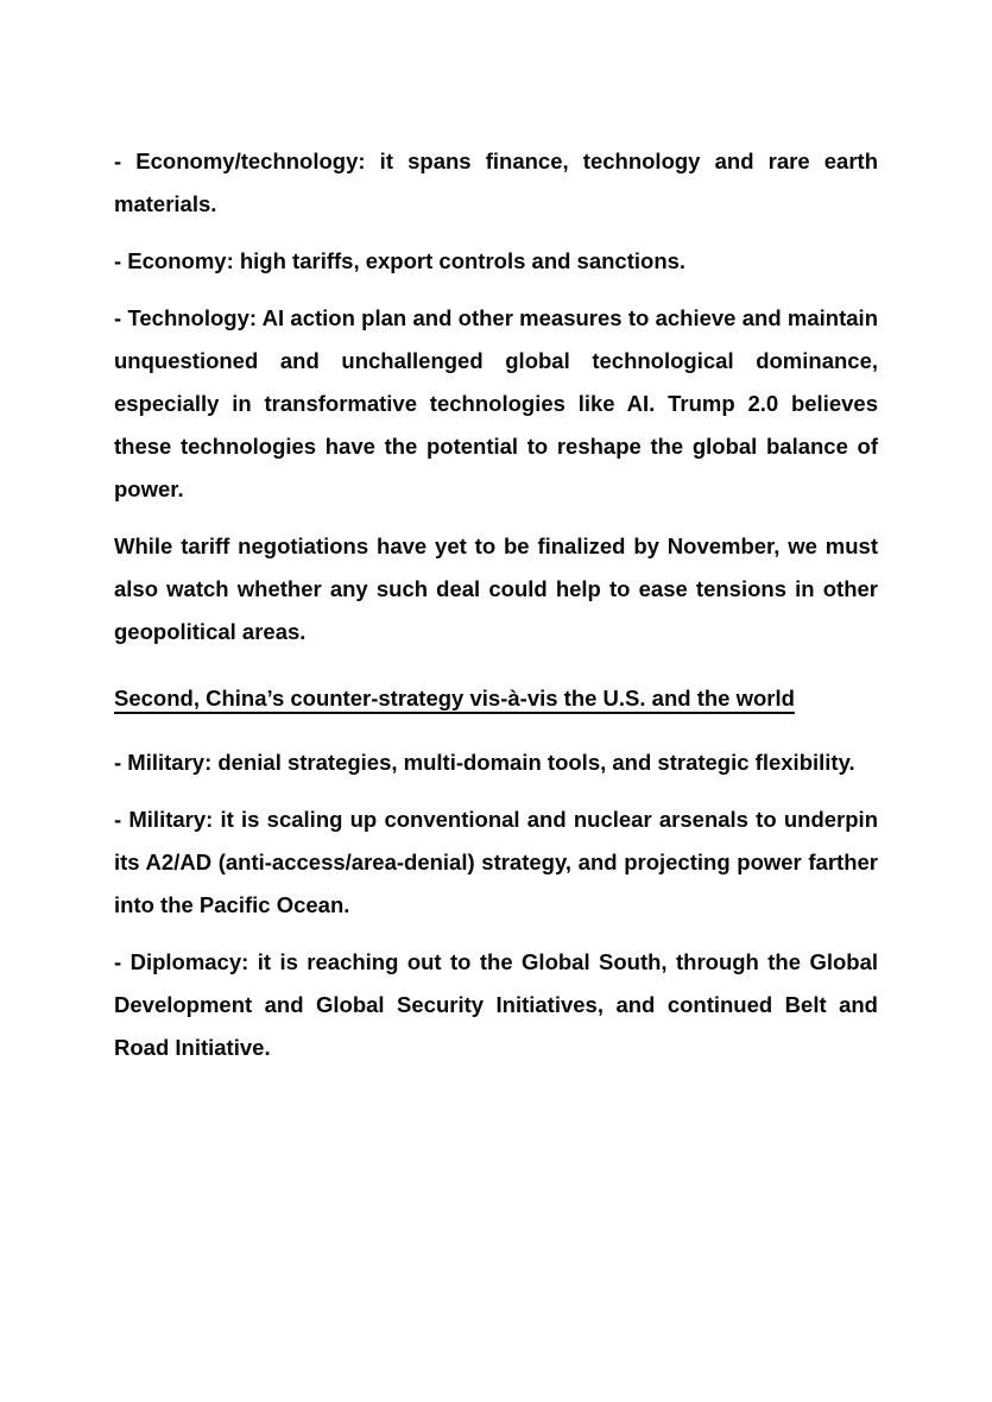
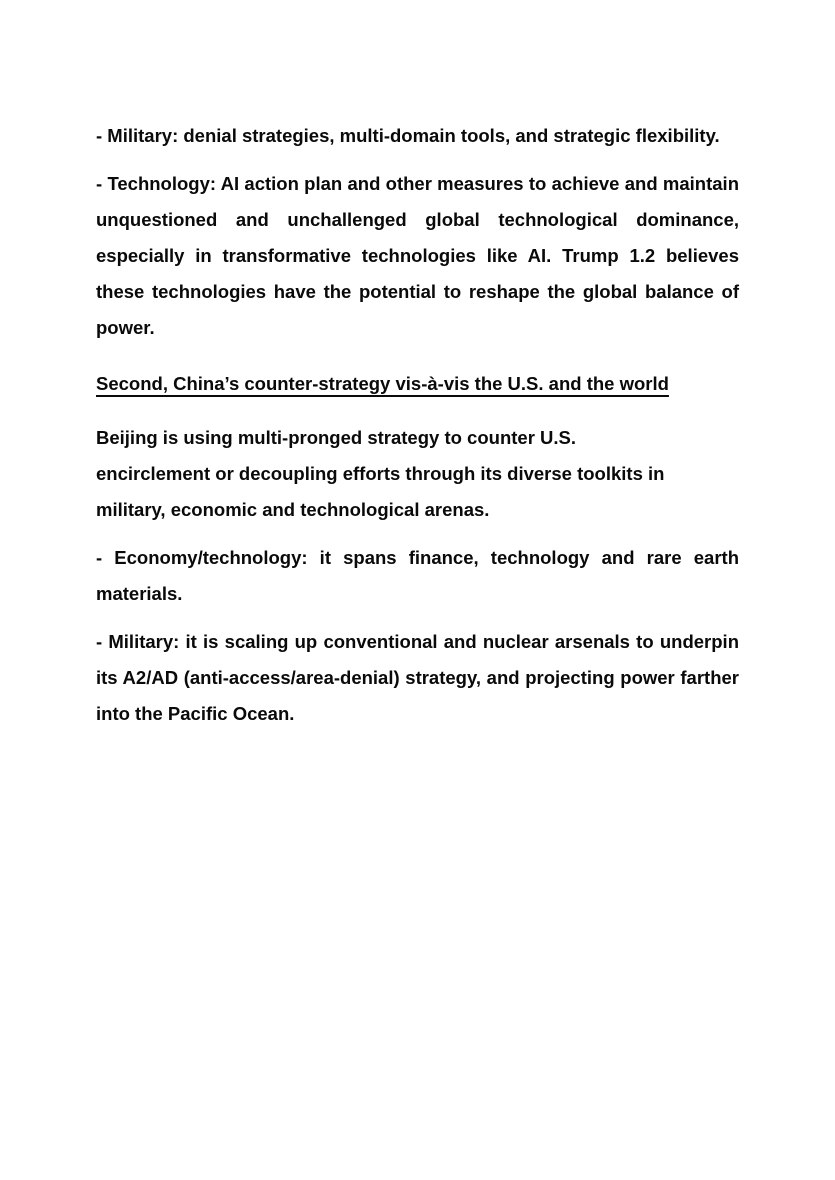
- - Economy/technology: it spans finance, technology and rare earth materials.
+ - Military: denial strategies, multi-domain tools, and strategic flexibility.
- - Economy: high tariffs, export controls and sanctions.
- - Technology: AI action plan and other measures to achieve and maintain unquestioned and unchallenged global technological dominance, especially in transformative technologies like AI. Trump 2.0 believes these technologies have the potential to reshape the global balance of power.
+ - Technology: AI action plan and other measures to achieve and maintain unquestioned and unchallenged global technological dominance, especially in transformative technologies like AI. Trump 1.2 believes these technologies have the potential to reshape the global balance of power.
- While tariff negotiations have yet to be finalized by November, we must also watch whether any such deal could help to ease tensions in other geopolitical areas.
  Second, China’s counter-strategy vis-à-vis the U.S. and the world
+ Beijing is using multi-pronged strategy to counter U.S.
+ encirclement or decoupling efforts through its diverse toolkits in
+ military, economic and technological arenas.
- - Military: denial strategies, multi-domain tools, and strategic flexibility.
+ - Economy/technology: it spans finance, technology and rare earth materials.
  - Military: it is scaling up conventional and nuclear arsenals to underpin its A2/AD (anti-access/area-denial) strategy, and projecting power farther into the Pacific Ocean.
- - Diplomacy: it is reaching out to the Global South, through the Global Development and Global Security Initiatives, and continued Belt and Road Initiative.
